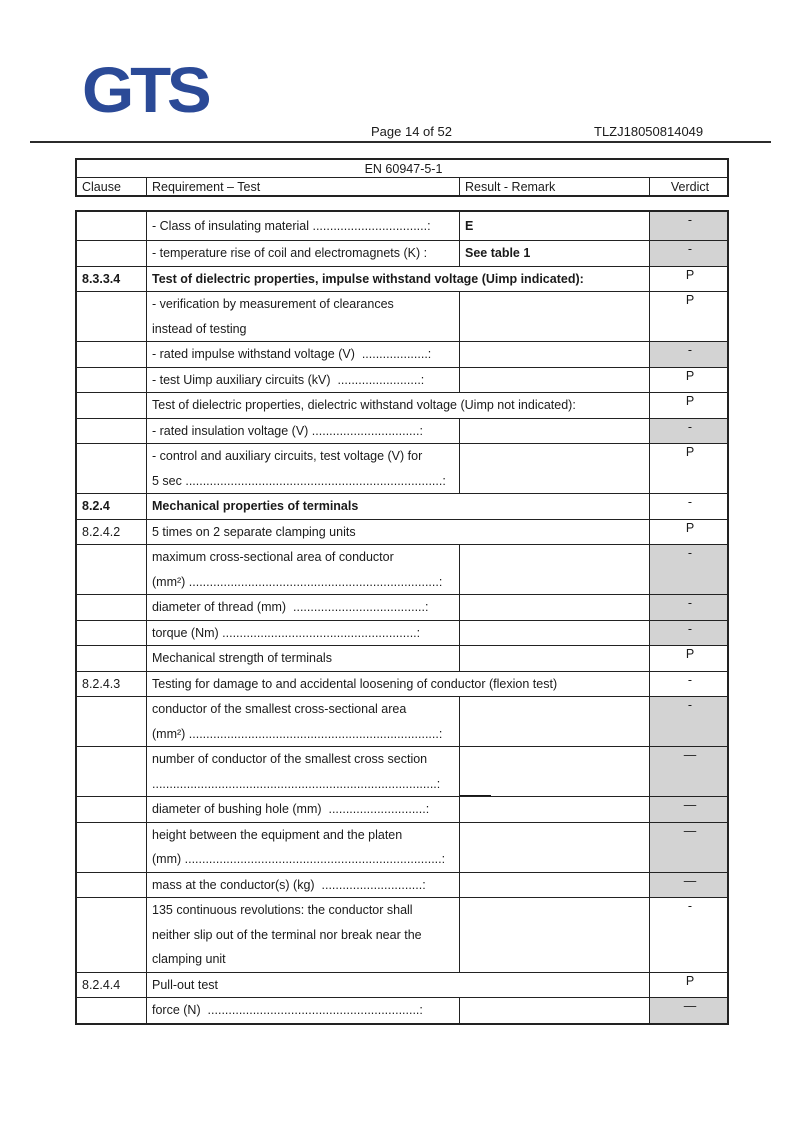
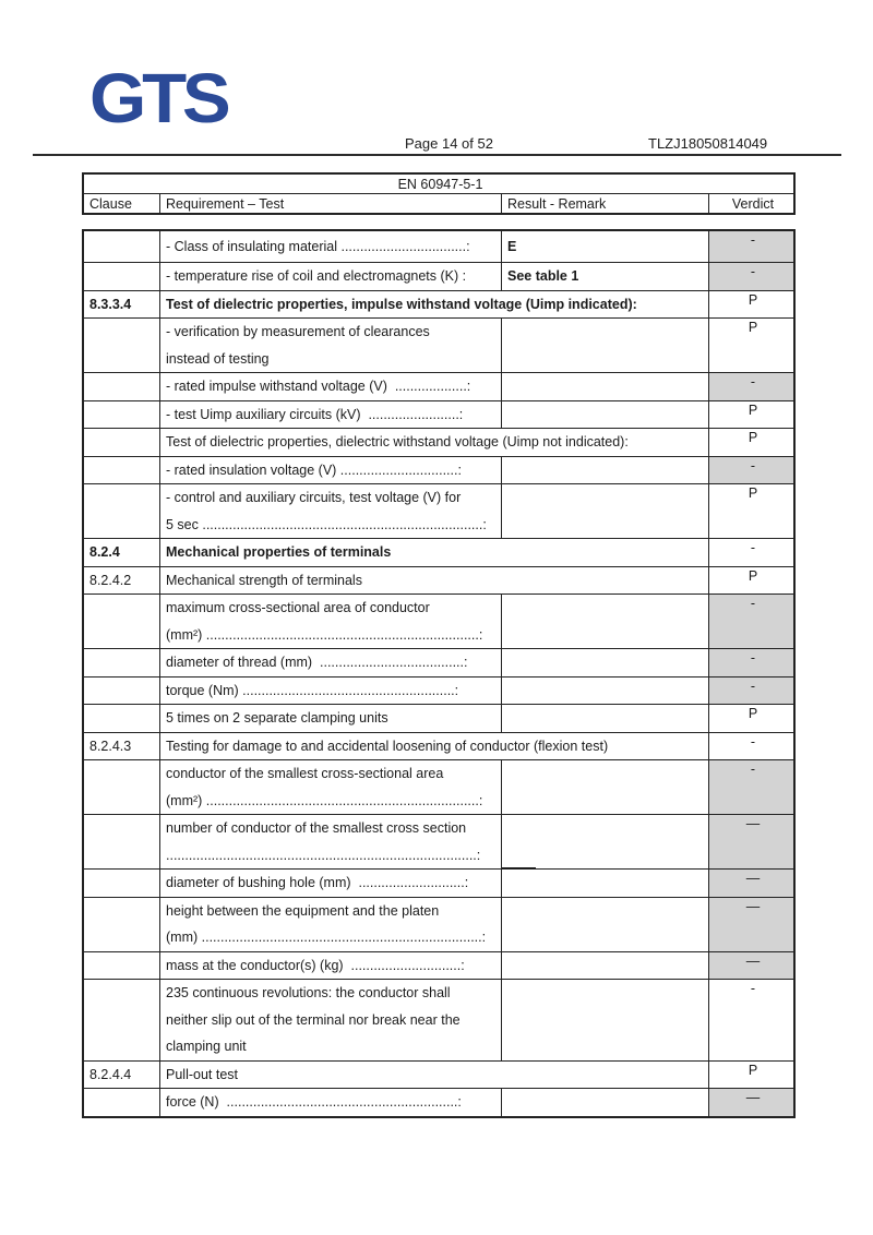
  GTS
  Page 14 of 52
  TLZJ18050814049
  EN 60947-5-1
  Clause	Requirement – Test	Result - Remark	Verdict
  	- Class of insulating material .................................:	E	-
  	- temperature rise of coil and electromagnets (K) :	See table 1	-
  8.3.3.4	Test of dielectric properties, impulse withstand voltage (Uimp indicated):	P
  	- verification by measurement of clearances instead of testing		P
  	- rated impulse withstand voltage (V) ...................:		-
  	- test Uimp auxiliary circuits (kV) ........................:		P
  	Test of dielectric properties, dielectric withstand voltage (Uimp not indicated):	P
  	- rated insulation voltage (V) ...............................:		-
  	- control and auxiliary circuits, test voltage (V) for 5 sec ..........................................................................:		P
  8.2.4	Mechanical properties of terminals	-
- 8.2.4.2	5 times on 2 separate clamping units	P
+ 8.2.4.2	Mechanical strength of terminals	P
  	maximum cross-sectional area of conductor (mm²) ........................................................................:		-
  	diameter of thread (mm) ......................................:		-
  	torque (Nm) ........................................................:		-
- 	Mechanical strength of terminals		P
+ 	5 times on 2 separate clamping units		P
  8.2.4.3	Testing for damage to and accidental loosening of conductor (flexion test)	-
  	conductor of the smallest cross-sectional area (mm²) ........................................................................:		-
  	number of conductor of the smallest cross section ..................................................................................:		—
  	diameter of bushing hole (mm) ............................:		—
  	height between the equipment and the platen (mm) ..........................................................................:		—
  	mass at the conductor(s) (kg) .............................:		—
- 	135 continuous revolutions: the conductor shall neither slip out of the terminal nor break near the clamping unit		-
+ 	235 continuous revolutions: the conductor shall neither slip out of the terminal nor break near the clamping unit		-
  8.2.4.4	Pull-out test	P
  	force (N) .............................................................:		—
